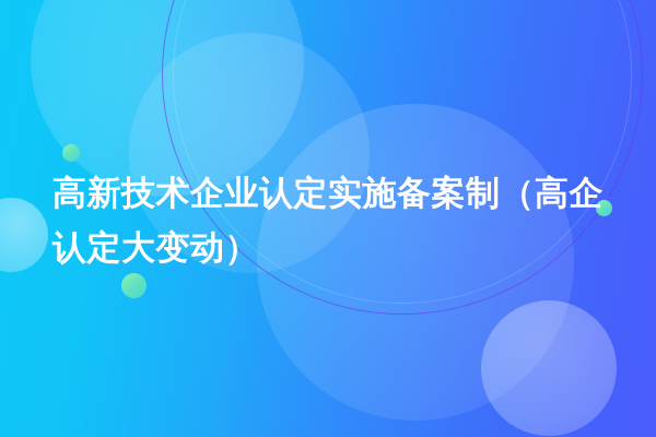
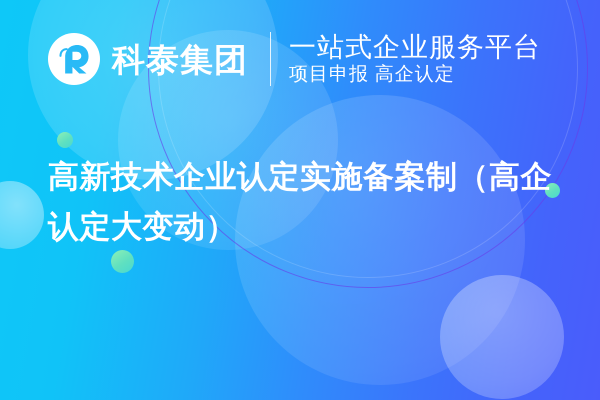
+ 科泰集团
+ 一站式企业服务平台
+ 项目申报 高企认定
  高新技术企业认定实施备案制（高企认定大变动）
